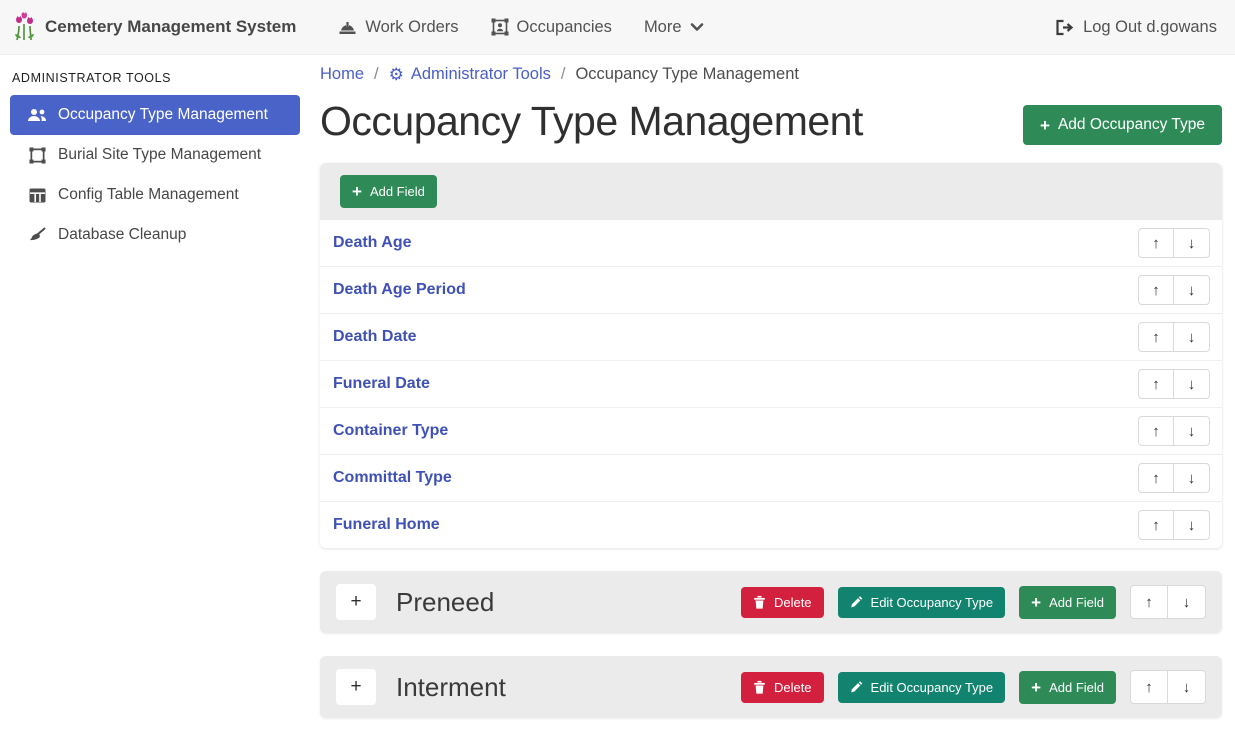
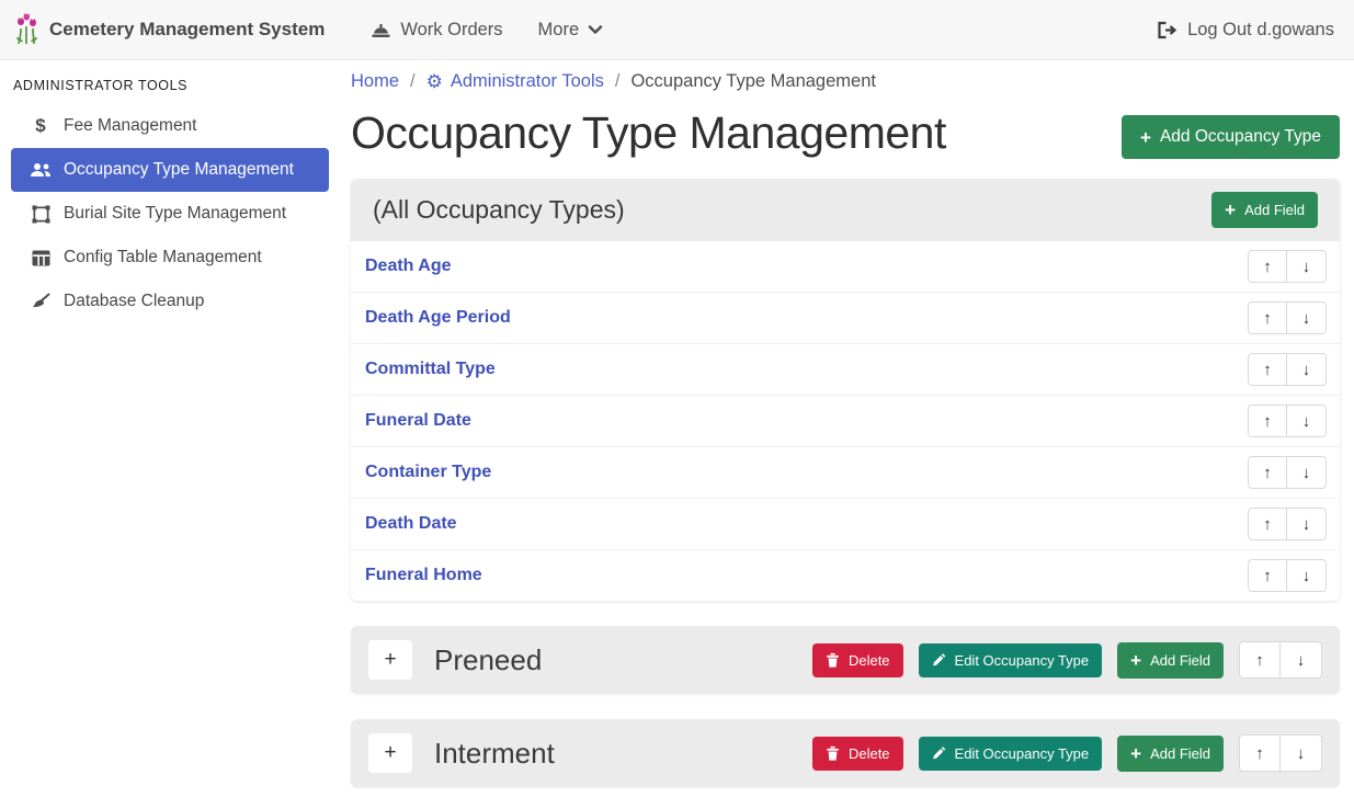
  Cemetery Management System
  Work Orders
- Occupancies
  More
  Log Out d.gowans
  ADMINISTRATOR TOOLS
+ $
+ Fee Management
  Occupancy Type Management
  Burial Site Type Management
  Config Table Management
  Database Cleanup
  Home
  /
  ⚙
  Administrator Tools
  /
  Occupancy Type Management
  Occupancy Type Management
  +
  Add Occupancy Type
+ (All Occupancy Types)
  +
  Add Field
  Death Age
  ↑
  ↓
  Death Age Period
  ↑
  ↓
- Death Date
+ Committal Type
  ↑
  ↓
  Funeral Date
  ↑
  ↓
  Container Type
  ↑
  ↓
- Committal Type
+ Death Date
  ↑
  ↓
  Funeral Home
  ↑
  ↓
  +
  Preneed
  Delete
  Edit Occupancy Type
  +
  Add Field
  ↑
  ↓
  +
  Interment
  Delete
  Edit Occupancy Type
  +
  Add Field
  ↑
  ↓
